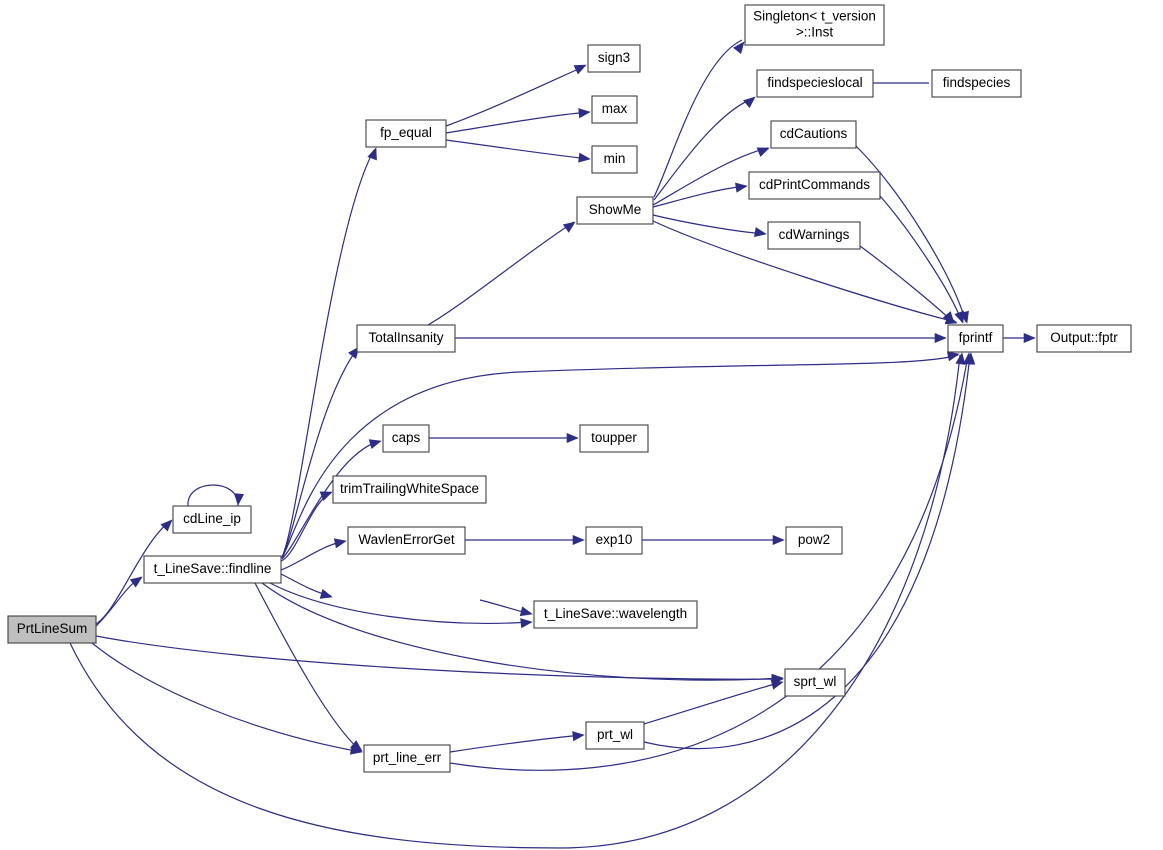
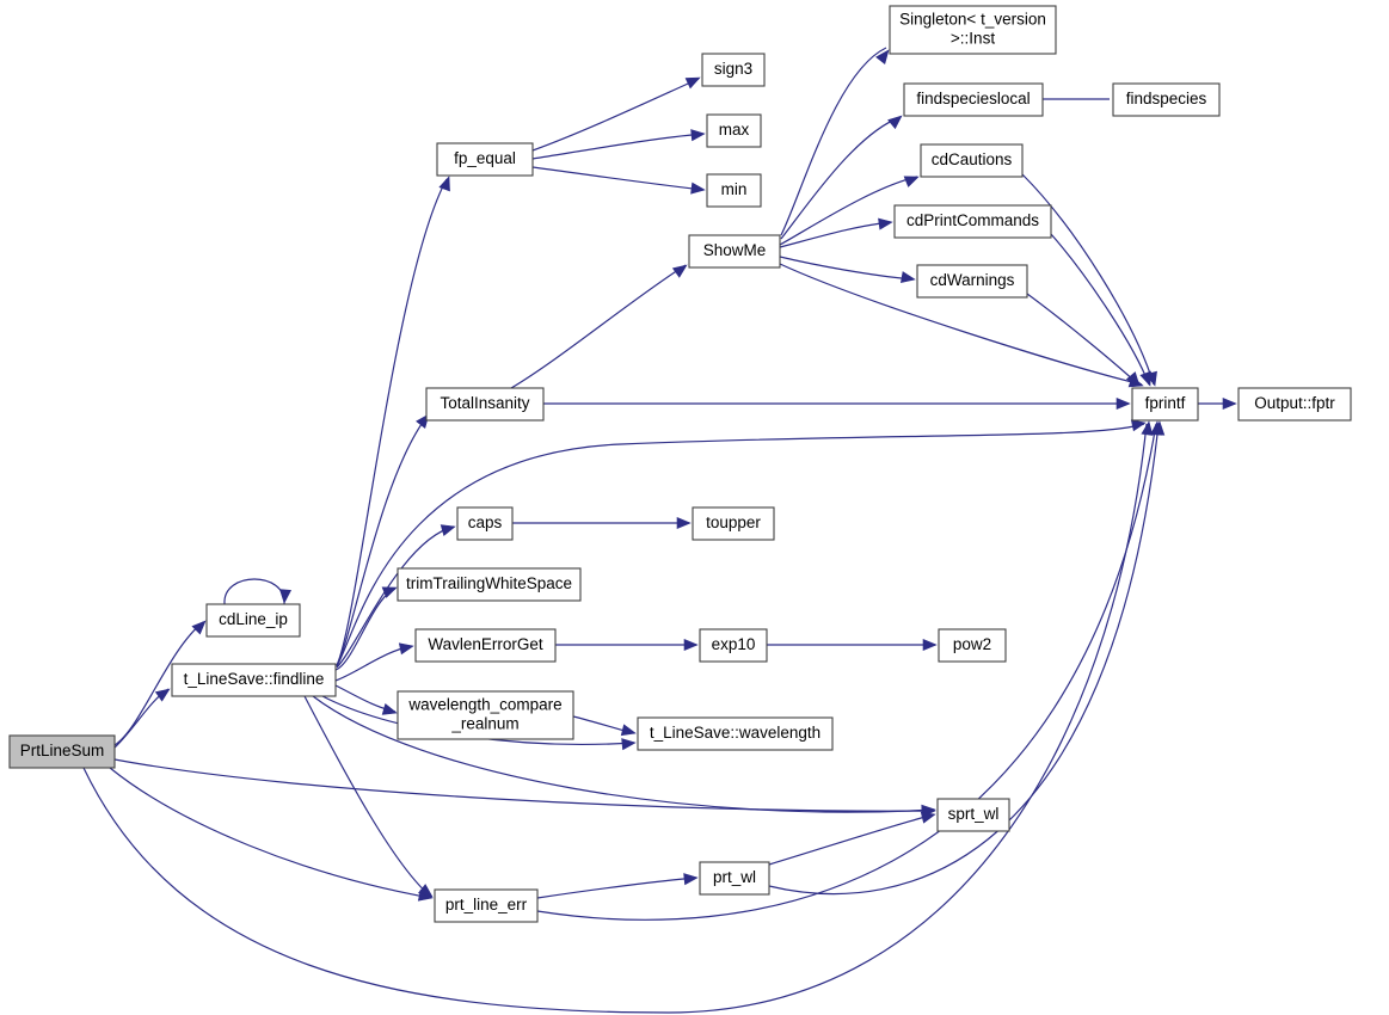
  PrtLineSum
  cdLine_ip
  t_LineSave::findline
  fp_equal
  sign3
  max
  min
  ShowMe
  Singleton< t_version
  >::Inst
  findspecieslocal
  findspecies
  cdCautions
  cdPrintCommands
  cdWarnings
  TotalInsanity
  fprintf
  Output::fptr
  caps
  toupper
  trimTrailingWhiteSpace
  WavlenErrorGet
  exp10
  pow2
+ wavelength_compare
+ _realnum
  t_LineSave::wavelength
  sprt_wl
  prt_wl
  prt_line_err
